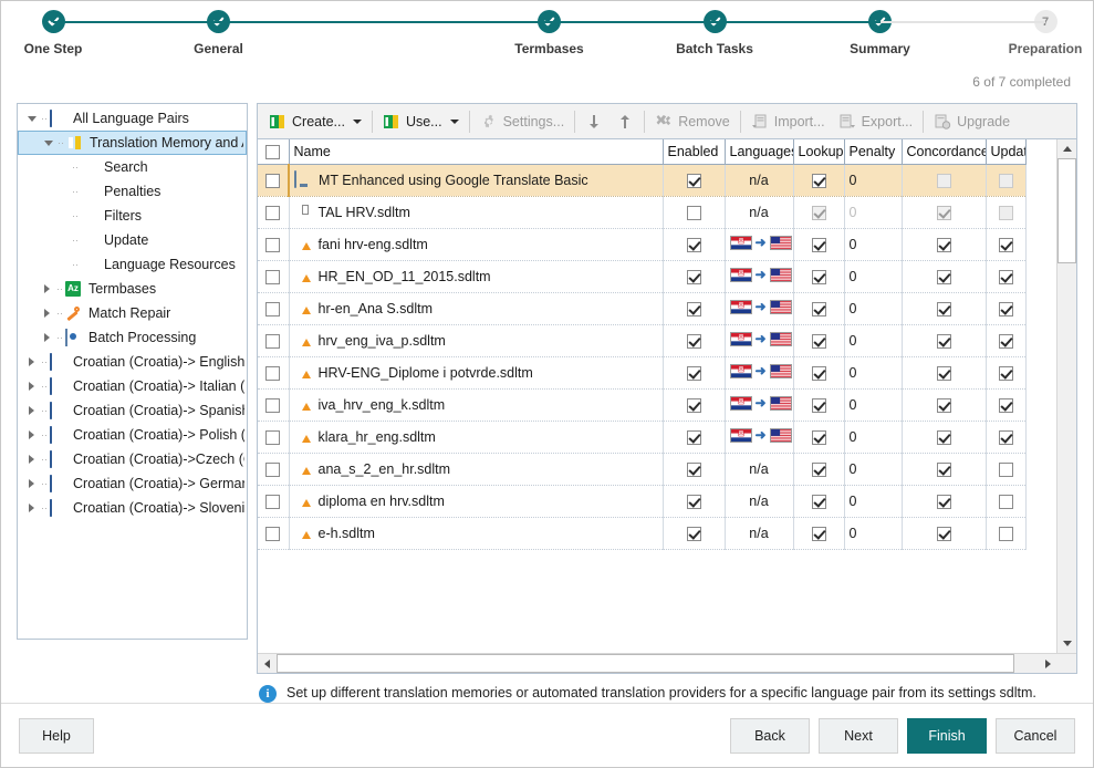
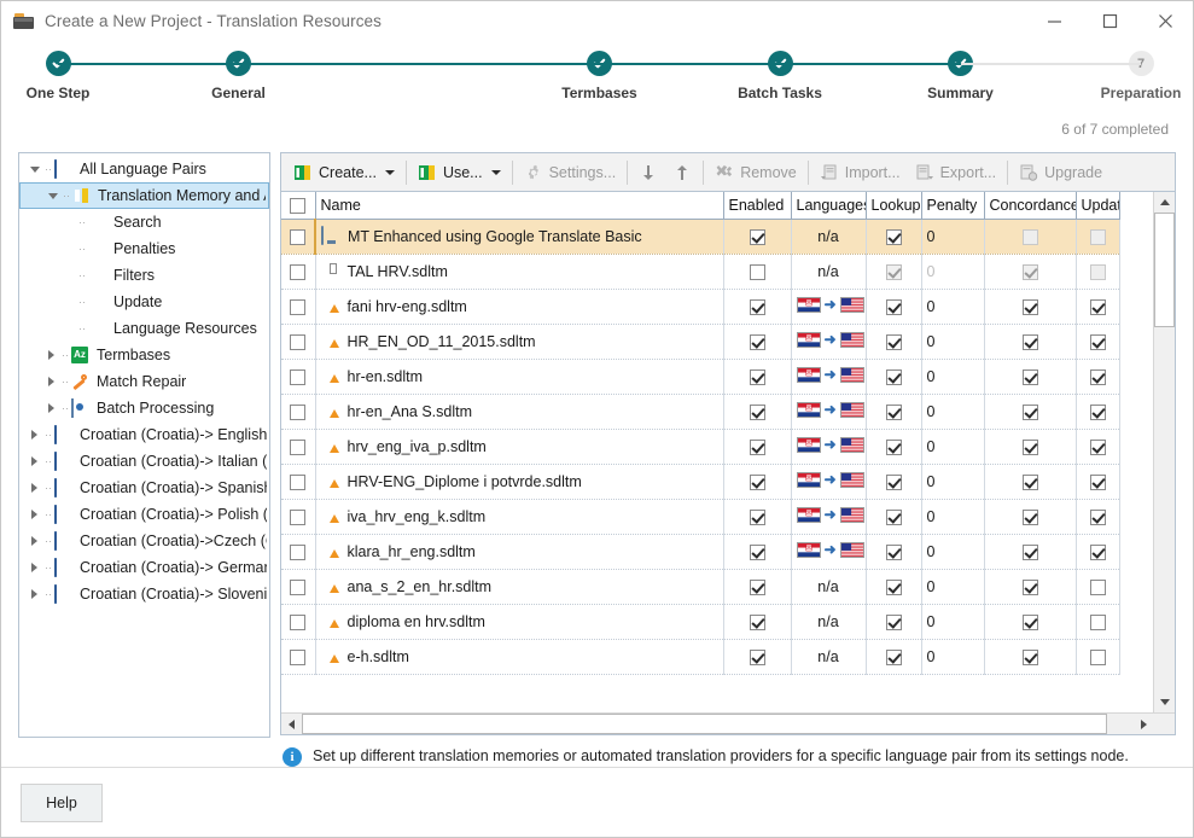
+ Create a New Project - Translation Resources
  One Step
  General
  Termbases
  Batch Tasks
  Summary
  7
  Preparation
  6 of 7 completed
  ··
  All Language Pairs
  ··
  Translation Memory and
  ··
  Search
  ··
  Penalties
  ··
  Filters
  ··
  Update
  ··
  Language Resources
  ··
  Az
  Termbases
  ··
  Match Repair
  ··
  Batch Processing
  ··
  Croatian (Croatia)-> English
  ··
  Croatian (Croatia)-> Italian (
  ··
  Croatian (Croatia)-> Spanis
  ··
  Croatian (Croatia)-> Polish (
  ··
  Croatian (Croatia)->Czech (
  ··
  Croatian (Croatia)-> Germa
  ··
  Croatian (Croatia)-> Sloveni
  Create...
  Use...
  Settings...
  Remove
  Import...
  Export...
  Upgrade
  	Name	Enabled	Language	Lookup	Penalty	Concordance	Upda
  	MT Enhanced using Google Translate Basic		n/a		0
  	TAL HRV.sdltm		n/a		0
  	fani hrv-eng.sdltm		➜		0
  	HR_EN_OD_11_2015.sdltm		➜		0
+ 	hr-en.sdltm		➜		0
  	hr-en_Ana S.sdltm		➜		0
  	hrv_eng_iva_p.sdltm		➜		0
  	HRV-ENG_Diplome i potvrde.sdltm		➜		0
  	iva_hrv_eng_k.sdltm		➜		0
  	klara_hr_eng.sdltm		➜		0
  	ana_s_2_en_hr.sdltm		n/a		0
  	diploma en hrv.sdltm		n/a		0
  	e-h.sdltm		n/a		0
  i
- Set up different translation memories or automated translation providers for a specific language pair from its settings sdltm.
+ Set up different translation memories or automated translation providers for a specific language pair from its settings node.
  Help
- Back
- Next
- Finish
- Cancel
